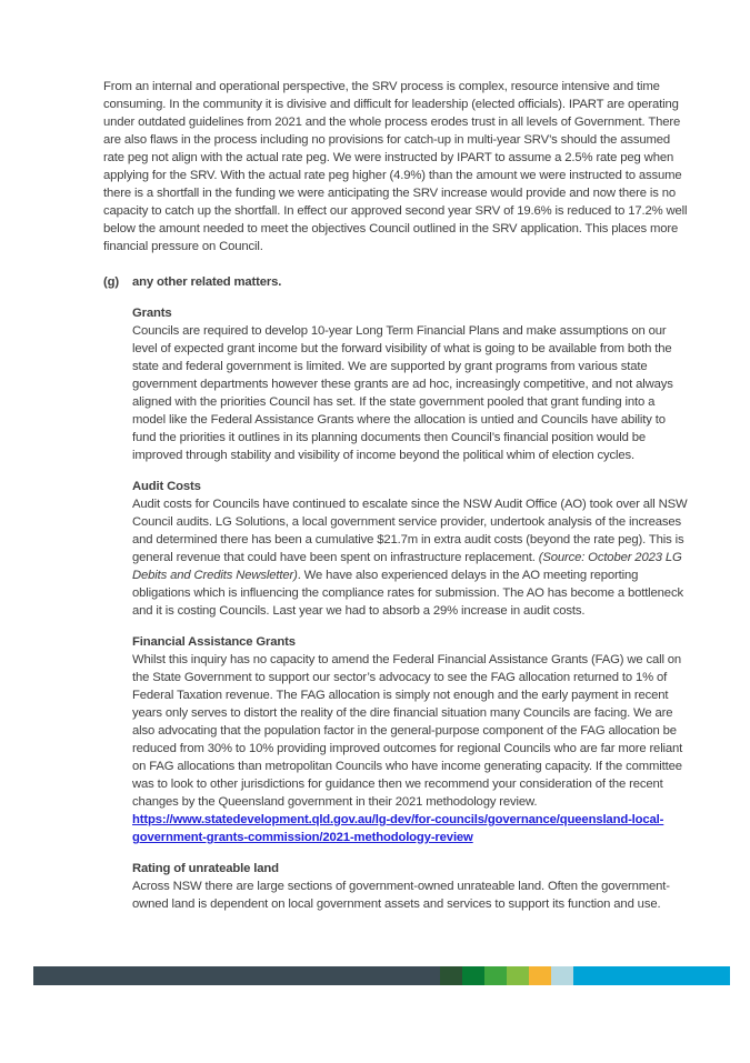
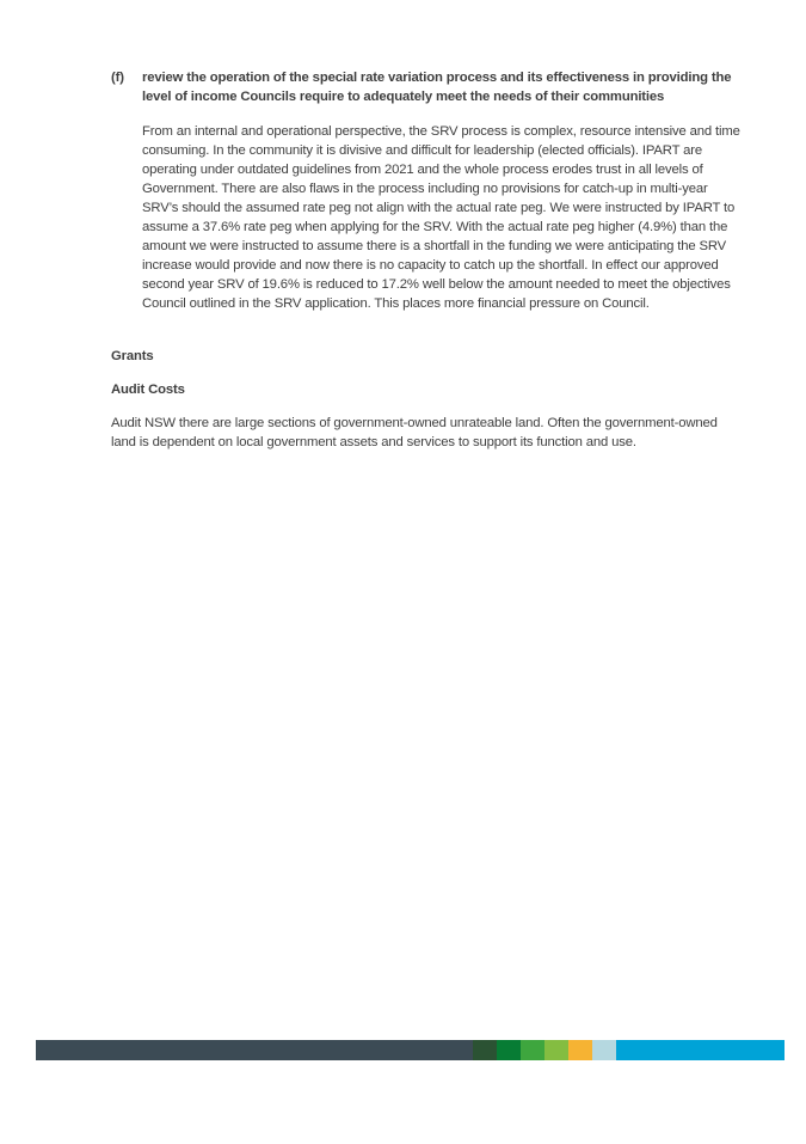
+ (f)
+ review the operation of the special rate variation process and its effectiveness in providing the level of income Councils require to adequately meet the needs of their communities
- From an internal and operational perspective, the SRV process is complex, resource intensive and time consuming. In the community it is divisive and difficult for leadership (elected officials). IPART are operating under outdated guidelines from 2021 and the whole process erodes trust in all levels of Government. There are also flaws in the process including no provisions for catch-up in multi-year SRV’s should the assumed rate peg not align with the actual rate peg. We were instructed by IPART to assume a 2.5% rate peg when applying for the SRV. With the actual rate peg higher (4.9%) than the amount we were instructed to assume there is a shortfall in the funding we were anticipating the SRV increase would provide and now there is no capacity to catch up the shortfall. In effect our approved second year SRV of 19.6% is reduced to 17.2% well below the amount needed to meet the objectives Council outlined in the SRV application. This places more financial pressure on Council.
+ From an internal and operational perspective, the SRV process is complex, resource intensive and time consuming. In the community it is divisive and difficult for leadership (elected officials). IPART are operating under outdated guidelines from 2021 and the whole process erodes trust in all levels of Government. There are also flaws in the process including no provisions for catch-up in multi-year SRV’s should the assumed rate peg not align with the actual rate peg. We were instructed by IPART to assume a 37.6% rate peg when applying for the SRV. With the actual rate peg higher (4.9%) than the amount we were instructed to assume there is a shortfall in the funding we were anticipating the SRV increase would provide and now there is no capacity to catch up the shortfall. In effect our approved second year SRV of 19.6% is reduced to 17.2% well below the amount needed to meet the objectives Council outlined in the SRV application. This places more financial pressure on Council.
- (g)
- any other related matters.
  Grants
- Councils are required to develop 10-year Long Term Financial Plans and make assumptions on our level of expected grant income but the forward visibility of what is going to be available from both the state and federal government is limited. We are supported by grant programs from various state government departments however these grants are ad hoc, increasingly competitive, and not always aligned with the priorities Council has set. If the state government pooled that grant funding into a model like the Federal Assistance Grants where the allocation is untied and Councils have ability to fund the priorities it outlines in its planning documents then Council’s financial position would be improved through stability and visibility of income beyond the political whim of election cycles.
  Audit Costs
- Audit costs for Councils have continued to escalate since the NSW Audit Office (AO) took over all NSW Council audits. LG Solutions, a local government service provider, undertook analysis of the increases and determined there has been a cumulative $21.7m in extra audit costs (beyond the rate peg). This is general revenue that could have been spent on infrastructure replacement. (Source: October 2023 LG Debits and Credits Newsletter). We have also experienced delays in the AO meeting reporting obligations which is influencing the compliance rates for submission. The AO has become a bottleneck and it is costing Councils. Last year we had to absorb a 29% increase in audit costs.
- Financial Assistance Grants
- Whilst this inquiry has no capacity to amend the Federal Financial Assistance Grants (FAG) we call on the State Government to support our sector’s advocacy to see the FAG allocation returned to 1% of Federal Taxation revenue. The FAG allocation is simply not enough and the early payment in recent years only serves to distort the reality of the dire financial situation many Councils are facing. We are also advocating that the population factor in the general-purpose component of the FAG allocation be reduced from 30% to 10% providing improved outcomes for regional Councils who are far more reliant on FAG allocations than metropolitan Councils who have income generating capacity. If the committee was to look to other jurisdictions for guidance then we recommend your consideration of the recent changes by the Queensland government in their 2021 methodology review.
- https://www.statedevelopment.qld.gov.au/lg-dev/for-councils/governance/queensland-local-government-grants-commission/2021-methodology-review
- Rating of unrateable land
- Across NSW there are large sections of government-owned unrateable land. Often the government-owned land is dependent on local government assets and services to support its function and use.
+ Audit NSW there are large sections of government-owned unrateable land. Often the government-owned land is dependent on local government assets and services to support its function and use.
